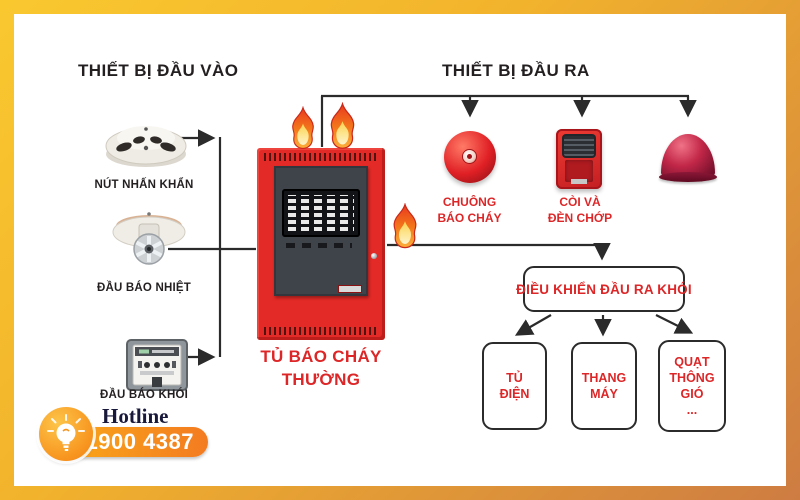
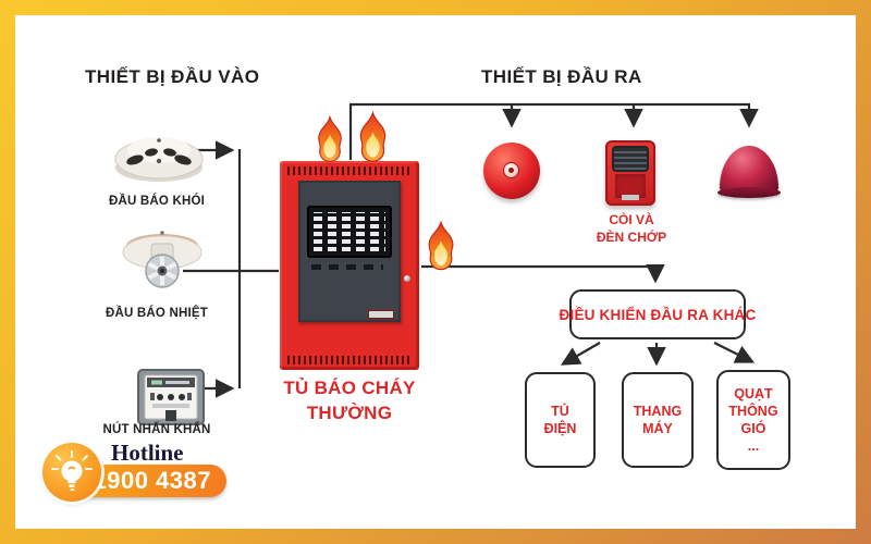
  THIẾT BỊ ĐẦU VÀO
  THIẾT BỊ ĐẦU RA
- NÚT NHẤN KHẨN
+ ĐẦU BÁO KHÓI
  ĐẦU BÁO NHIỆT
- ĐẦU BÁO KHÓI
+ NÚT NHẤN KHẨN
  TỦ BÁO CHÁY
  THƯỜNG
- CHUÔNG
- BÁO CHÁY
  CÒI VÀ
  ĐÈN CHỚP
- ĐIỀU KHIỂN ĐẦU RA KHÓI
+ ĐIỀU KHIỂN ĐẦU RA KHÁC
  TỦ
  ĐIỆN
  THANG
  MÁY
  QUẠT
  THÔNG
  GIÓ
  ...
  900 4387
  Hotline
